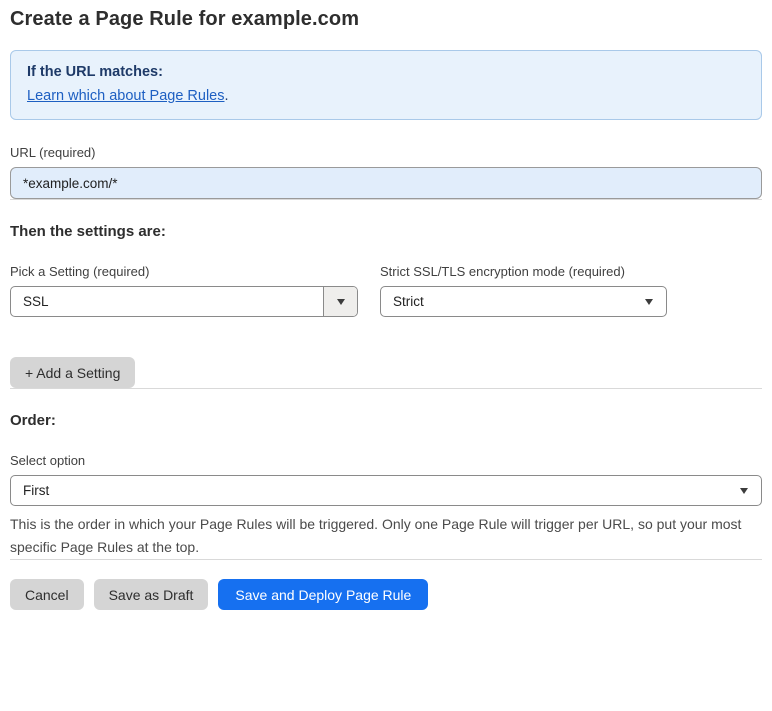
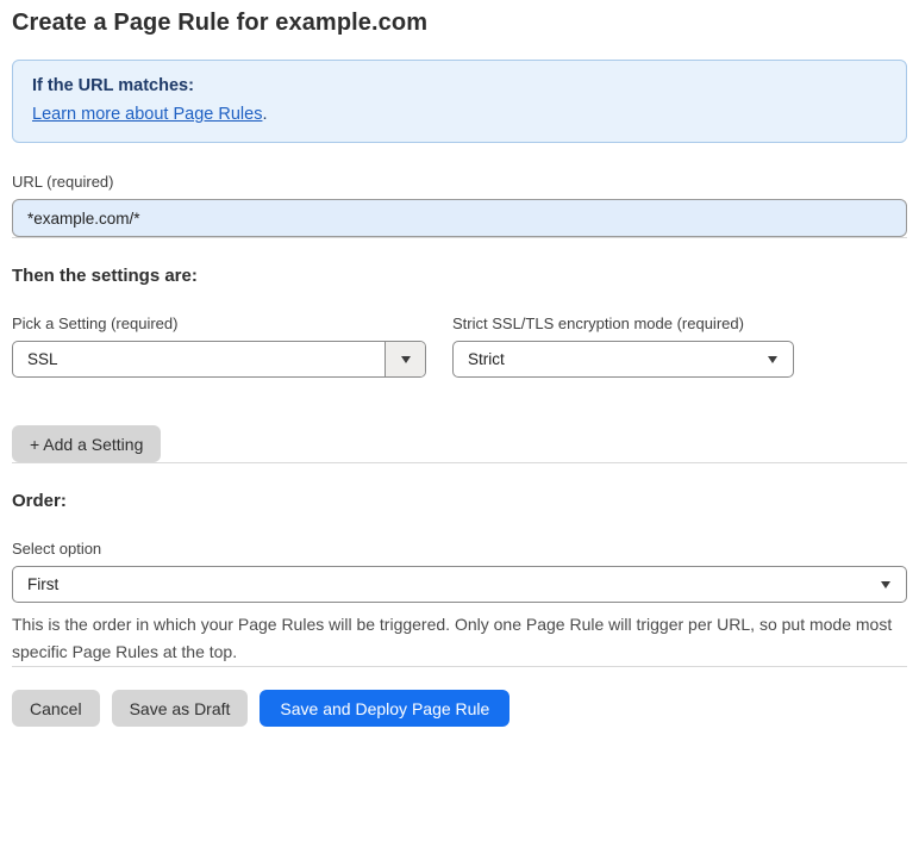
  Create a Page Rule for example.com
  If the URL matches:
- Learn which about Page Rules.
+ Learn more about Page Rules.
  URL (required)
  *example.com/*
  Then the settings are:
  Pick a Setting (required)
  SSL
  Strict SSL/TLS encryption mode (required)
  Strict
  + Add a Setting
  Order:
  Select option
  First
- This is the order in which your Page Rules will be triggered. Only one Page Rule will trigger per URL, so put your most specific Page Rules at the top.
+ This is the order in which your Page Rules will be triggered. Only one Page Rule will trigger per URL, so put mode most specific Page Rules at the top.
  Cancel
  Save as Draft
  Save and Deploy Page Rule
